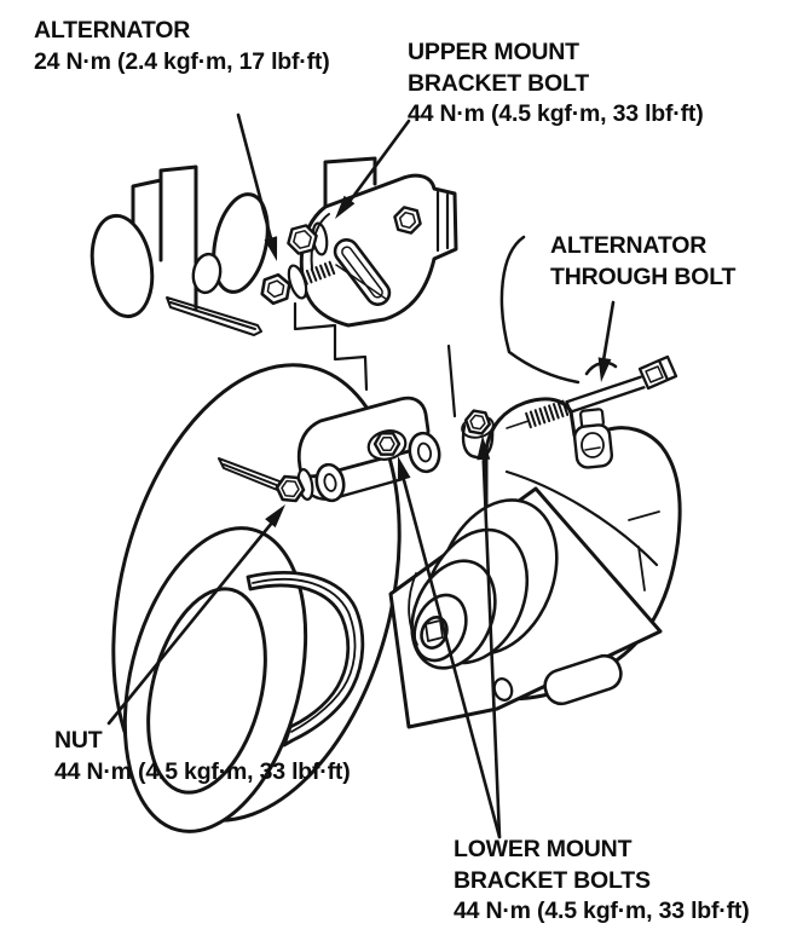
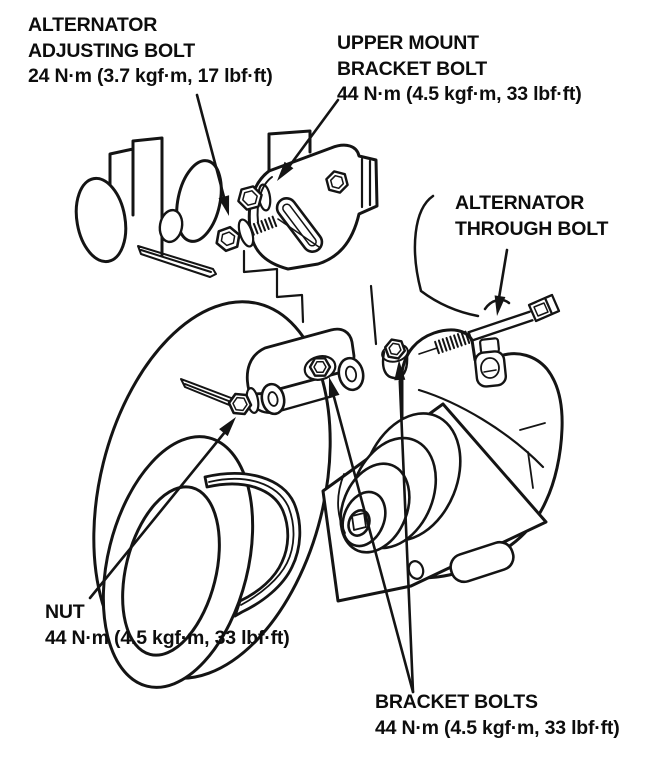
  ALTERNATOR
+ ADJUSTING BOLT
- 24 N·m (2.4 kgf·m, 17 lbf·ft)
+ 24 N·m (3.7 kgf·m, 17 lbf·ft)
  UPPER MOUNT
  BRACKET BOLT
  44 N·m (4.5 kgf·m, 33 lbf·ft)
  ALTERNATOR
  THROUGH BOLT
  NUT
  44 N·m (4.5 kgf·m, 33 lbf·ft)
- LOWER MOUNT
  BRACKET BOLTS
  44 N·m (4.5 kgf·m, 33 lbf·ft)
